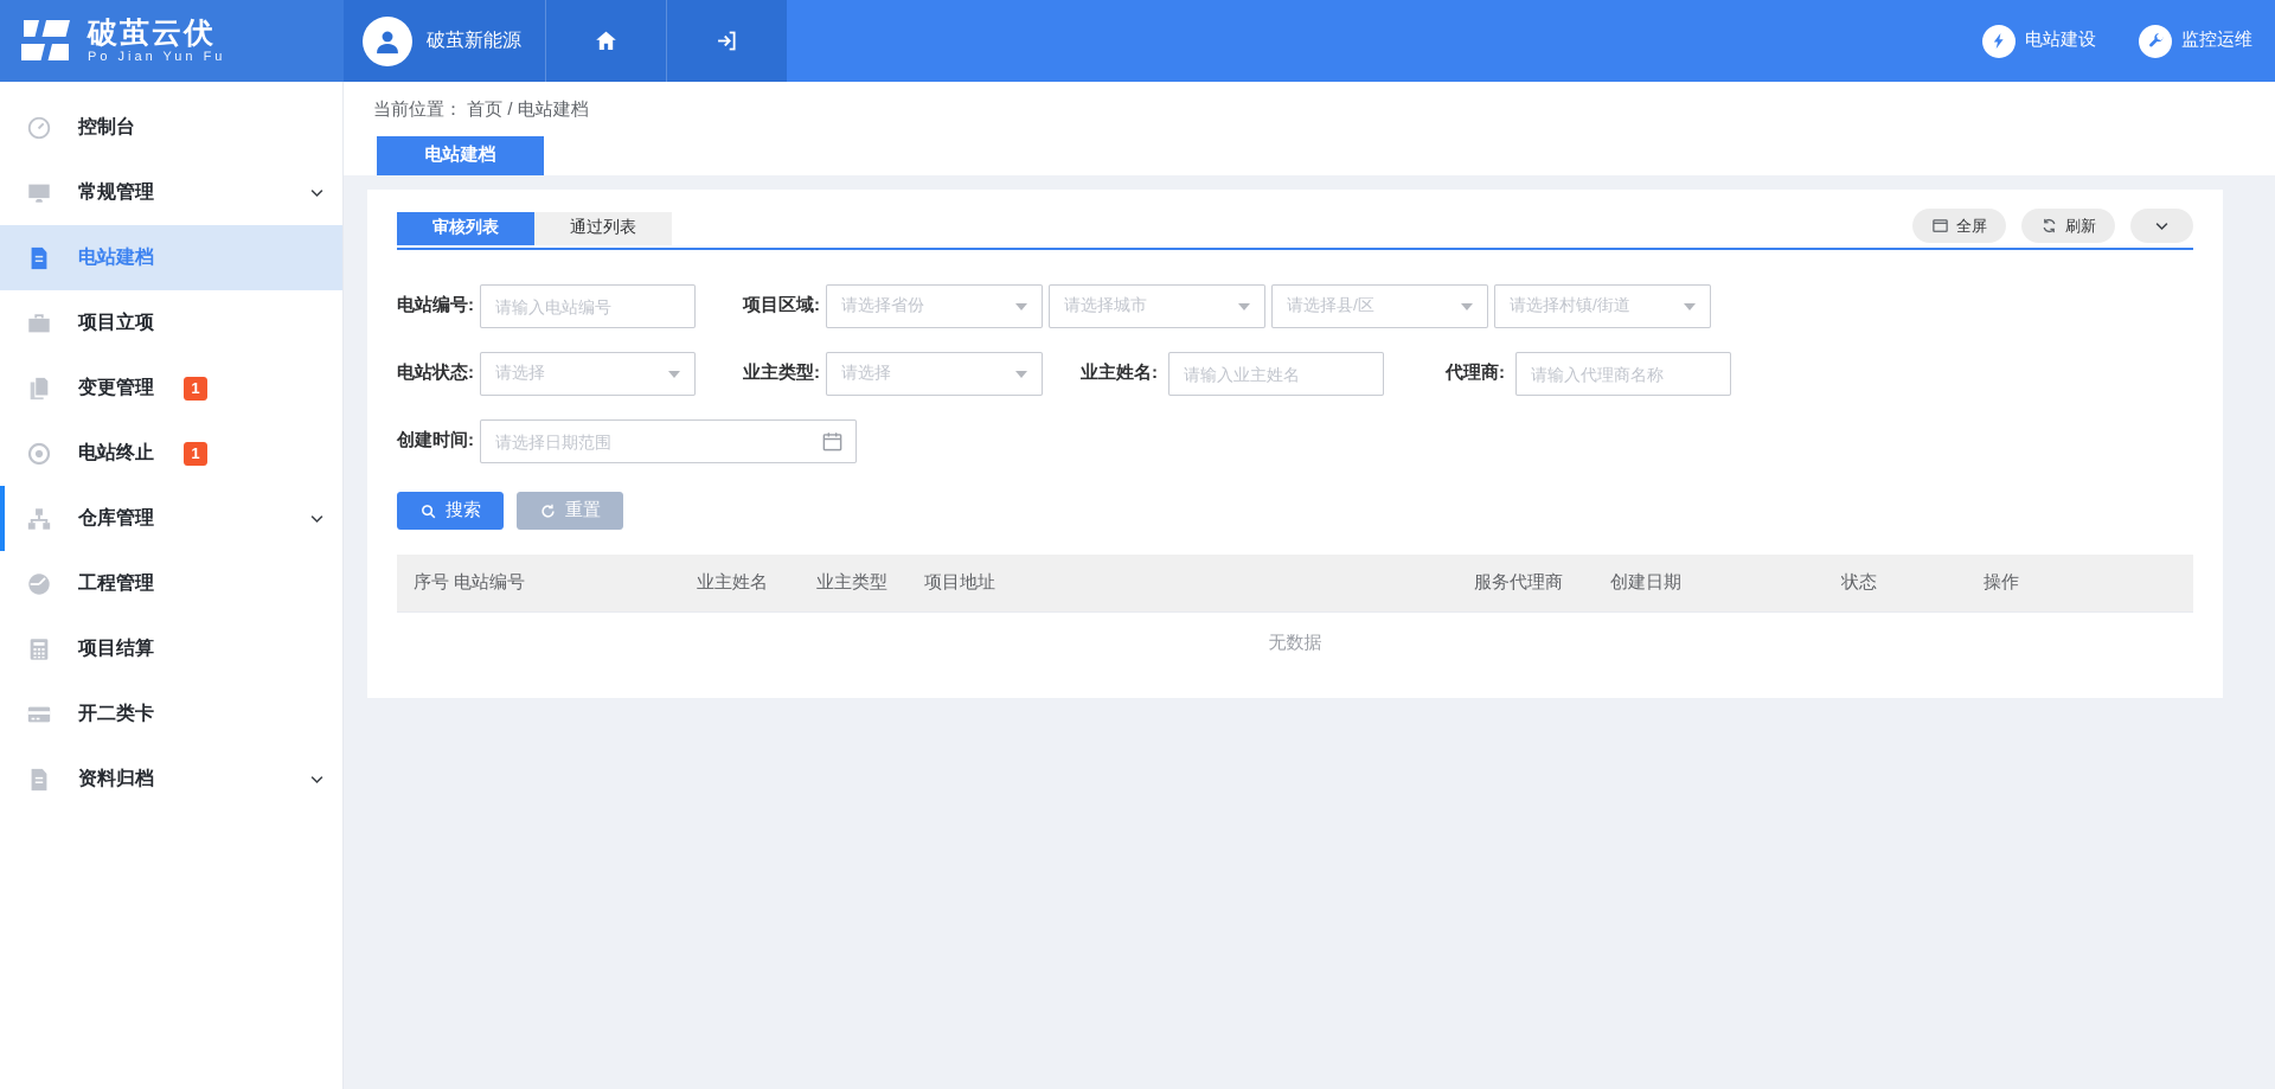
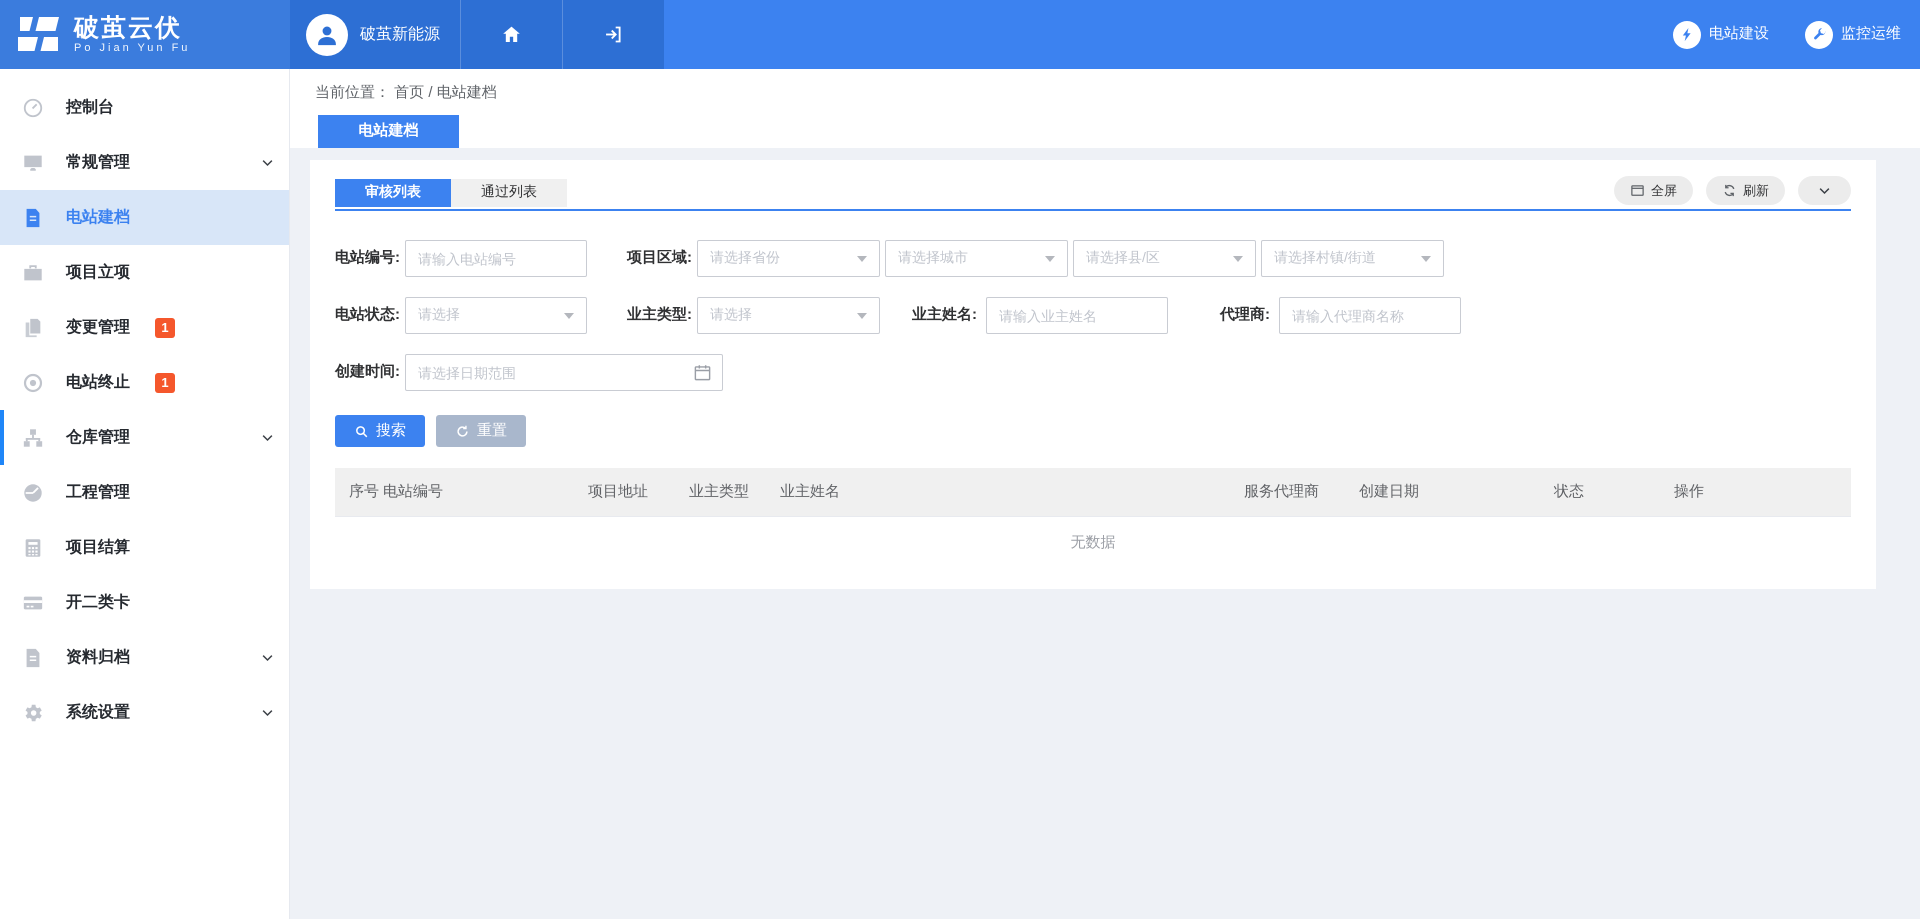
  破茧云伏
  Po Jian Yun Fu
  破茧新能源
  电站建设
  监控运维
  控制台
  常规管理
  电站建档
  项目立项
  变更管理
  1
  电站终止
  1
  仓库管理
  工程管理
  项目结算
  开二类卡
  资料归档
+ 系统设置
  当前位置： 首页 / 电站建档
  电站建档
  审核列表
  通过列表
  全屏
  刷新
  电站编号:
  请输入电站编号
  项目区域:
  请选择省份
  请选择城市
  请选择县/区
  请选择村镇/街道
  电站状态:
  请选择
  业主类型:
  请选择
  业主姓名:
  请输入业主姓名
  代理商:
  请输入代理商名称
  创建时间:
  请选择日期范围
  搜索
  重置
  序号
  电站编号
- 业主姓名
+ 项目地址
  业主类型
- 项目地址
+ 业主姓名
  服务代理商
  创建日期
  状态
  操作
  无数据
